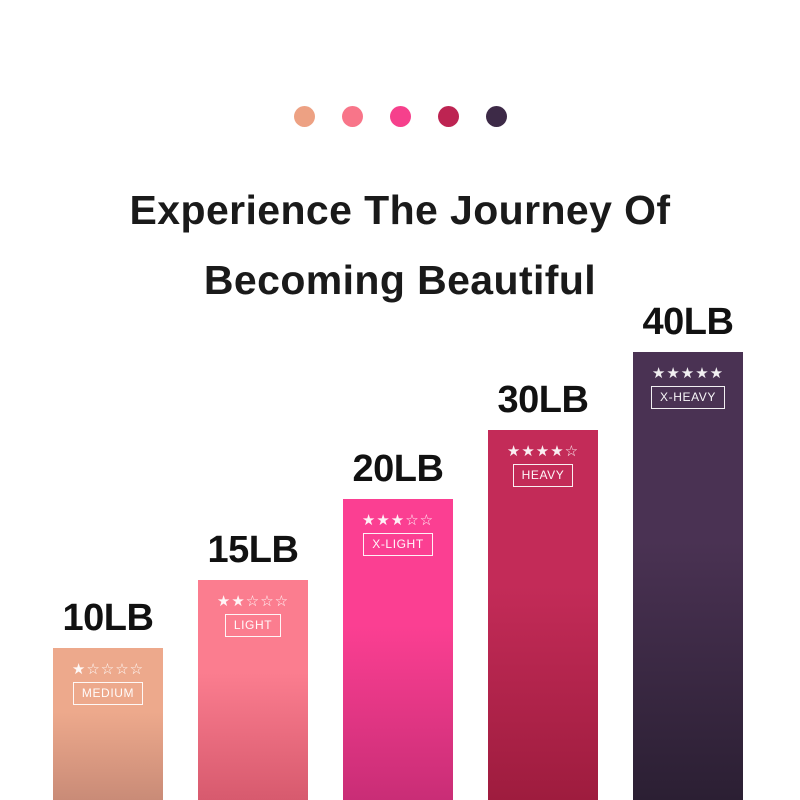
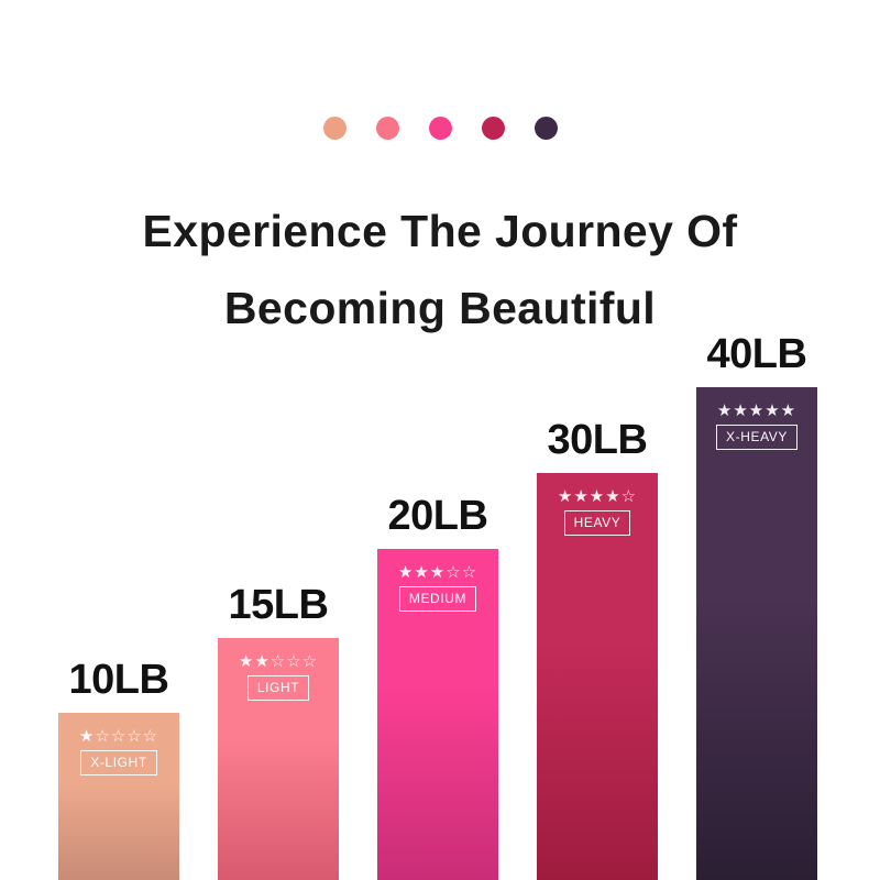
  Experience The Journey Of
  Becoming Beautiful
  10LB
  ★☆☆☆☆
- MEDIUM
+ X-LIGHT
  15LB
  ★★☆☆☆
  LIGHT
  20LB
  ★★★☆☆
- X-LIGHT
+ MEDIUM
  30LB
  ★★★★☆
  HEAVY
  40LB
  ★★★★★
  X-HEAVY
